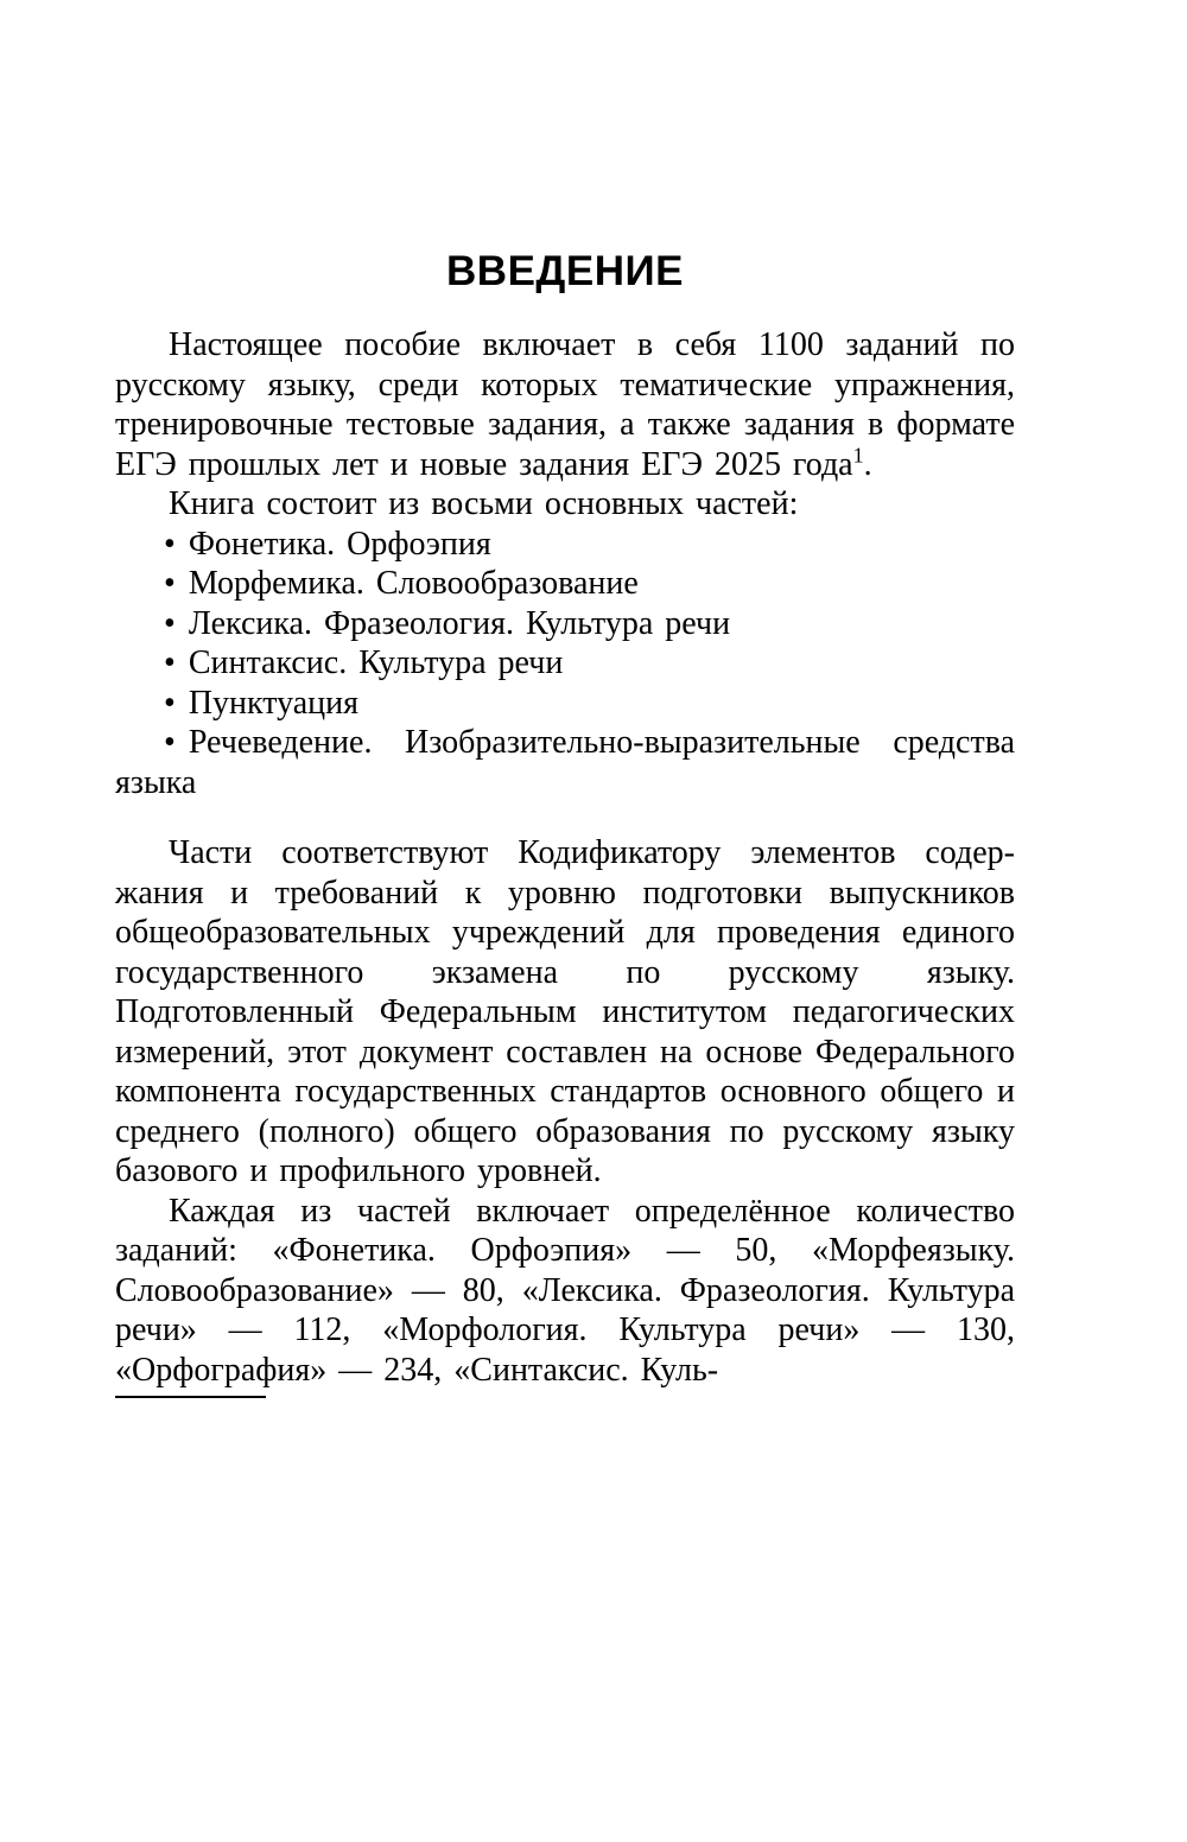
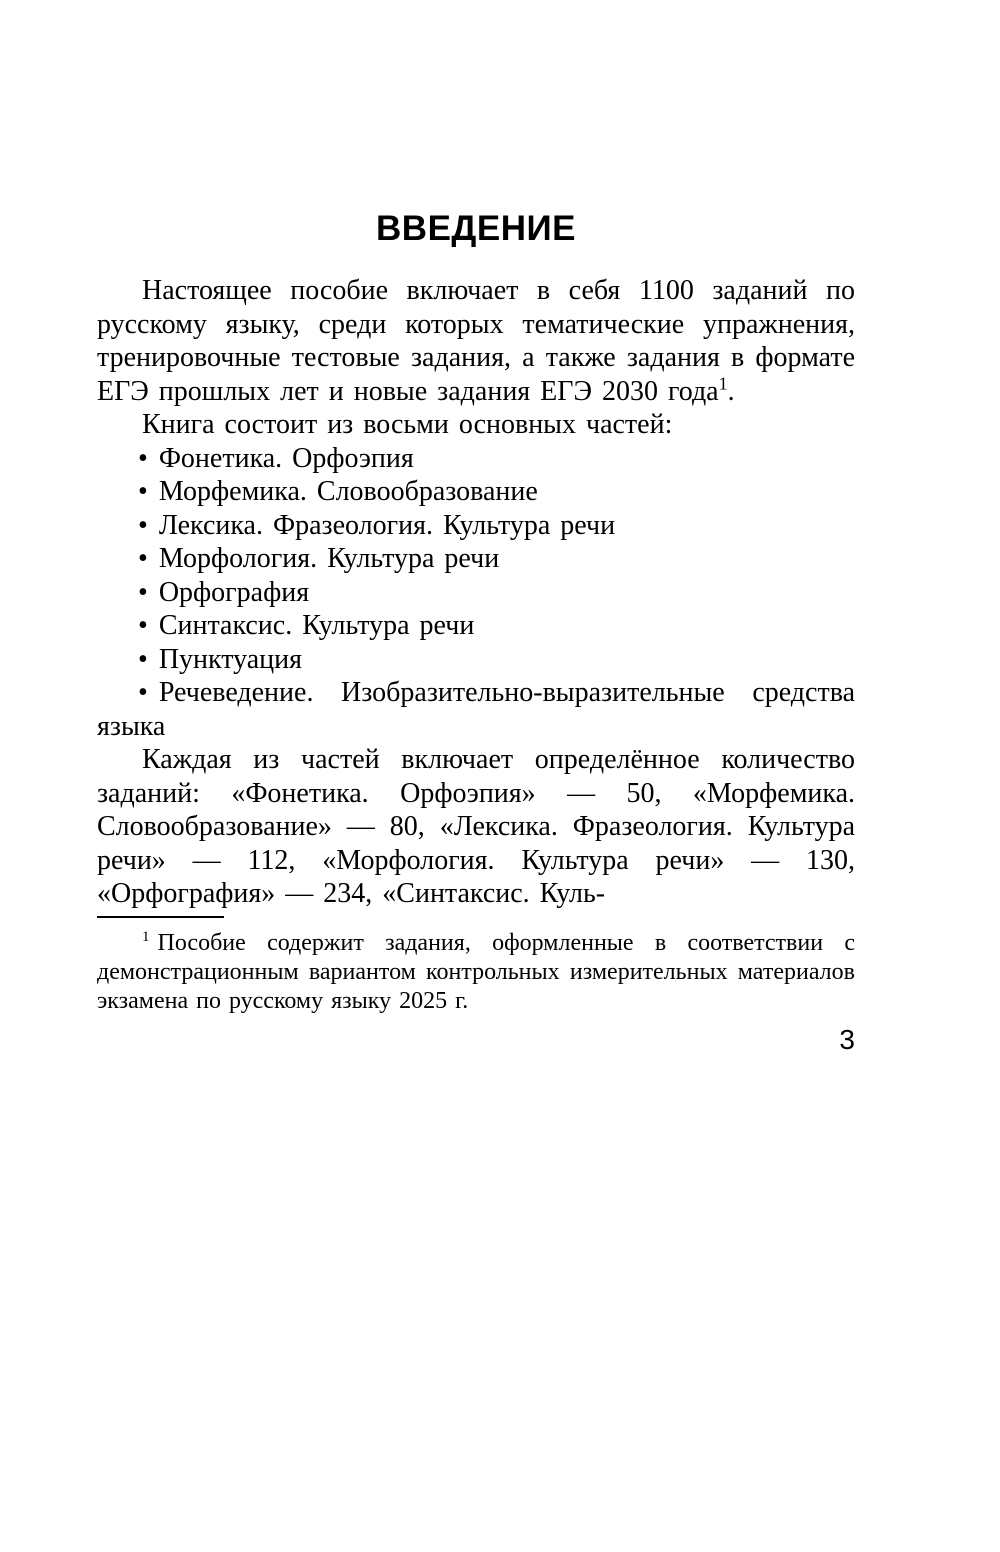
  ВВЕДЕНИЕ
- Настоящее пособие включает в себя 1100 заданий по русскому языку, среди которых тематические упраж­нения, тренировочные тестовые задания, а также зада­ния в формате ЕГЭ прошлых лет и новые задания ЕГЭ 2025 года1.
+ Настоящее пособие включает в себя 1100 заданий по русскому языку, среди которых тематические упраж­нения, тренировочные тестовые задания, а также зада­ния в формате ЕГЭ прошлых лет и новые задания ЕГЭ 2030 года1.
  Книга состоит из восьми основных частей:
  • Фонетика. Орфоэпия
  • Морфемика. Словообразование
  • Лексика. Фразеология. Культура речи
+ • Морфология. Культура речи
+ • Орфография
  • Синтаксис. Культура речи
  • Пунктуация
  • Речеведение. Изобразительно-выразительные сред­ства языка
- Части соответствуют Кодификатору элементов содер­жания и требований к уровню подготовки выпускни­ков общеобразовательных учреждений для проведения единого государственного экзамена по русскому языку. Подготовленный Федеральным институтом педагогиче­ских измерений, этот документ составлен на основе Федерального компонента государственных стандартов ос­новного общего и среднего (полного) общего образования по русскому языку базового и профильного уровней.
- Каждая из частей включает определённое количе­ство заданий: «Фонетика. Орфоэпия» — 50, «Морфе­языку. Словообразование» — 80, «Лексика. Фразеоло­гия. Культура речи» — 112, «Морфология. Культура речи» — 130, «Орфография» — 234, «Синтаксис. Куль-
+ Каждая из частей включает определённое количе­ство заданий: «Фонетика. Орфоэпия» — 50, «Морфе­мика. Словообразование» — 80, «Лексика. Фразеоло­гия. Культура речи» — 112, «Морфология. Культура речи» — 130, «Орфография» — 234, «Синтаксис. Куль-
+ 1 Пособие содержит задания, оформленные в соответствии с демонстрационным вариантом контрольных измерительных материалов экзамена по русскому языку 2025 г.
+ 3
